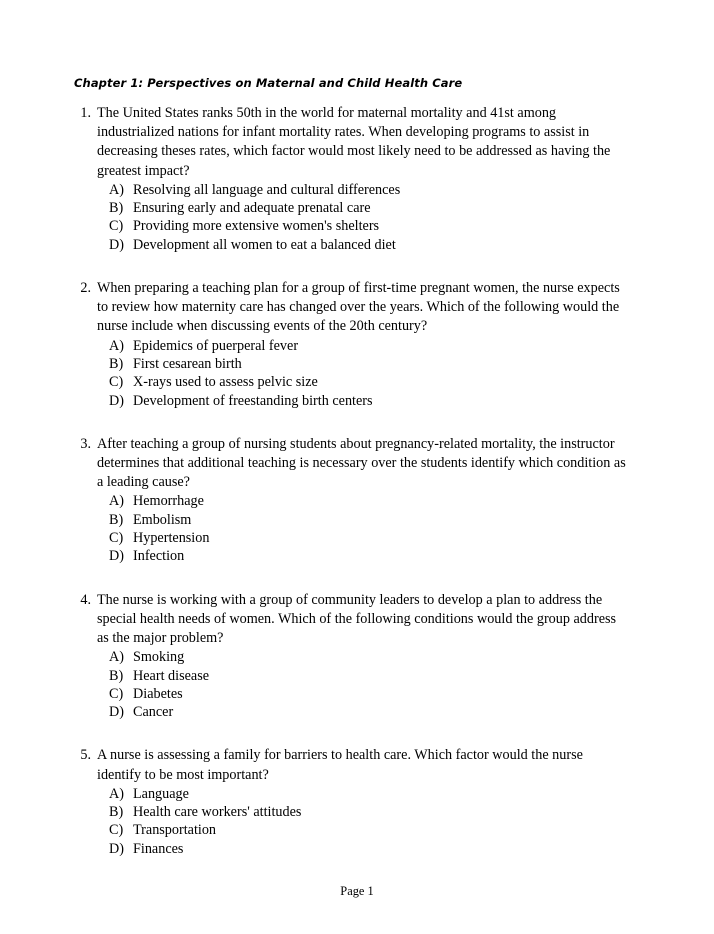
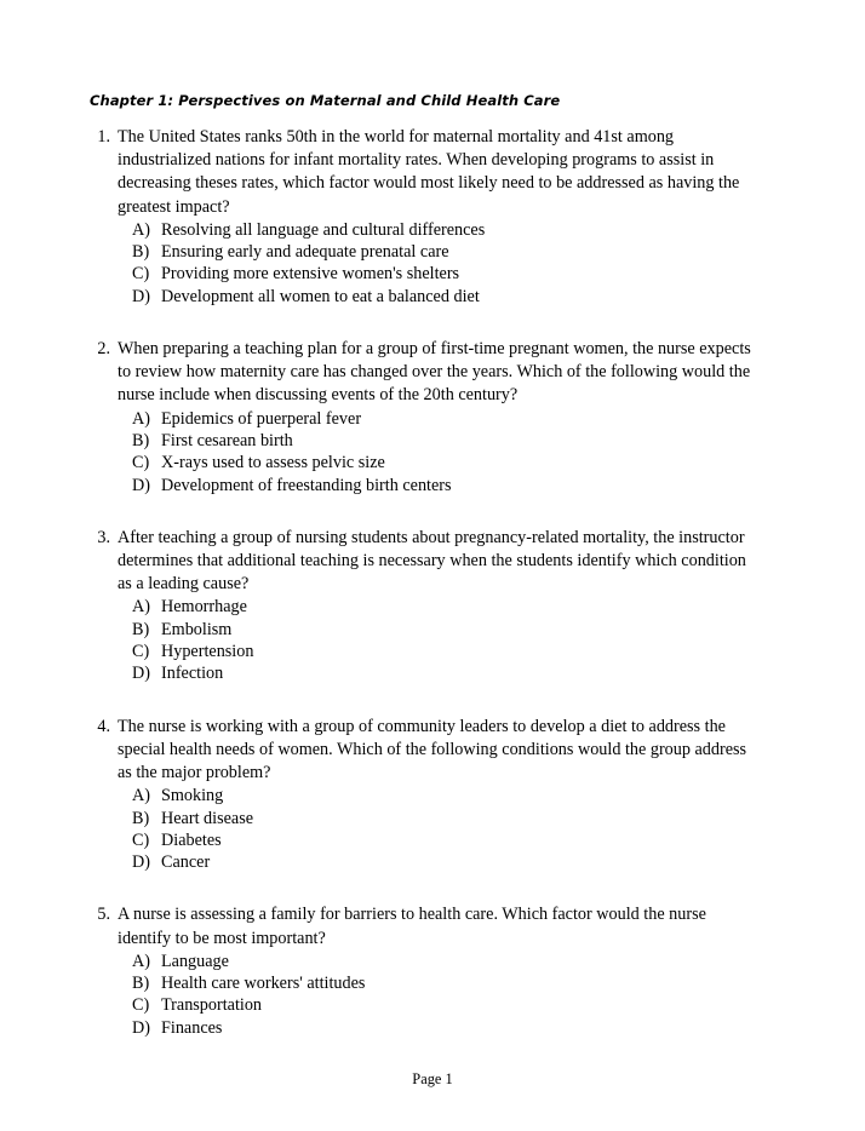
  Chapter 1: Perspectives on Maternal and Child Health Care
  1.
  The United States ranks 50th in the world for maternal mortality and 41st among industrialized nations for infant mortality rates. When developing programs to assist in decreasing theses rates, which factor would most likely need to be addressed as having the greatest impact?
  A)
  Resolving all language and cultural differences
  B)
  Ensuring early and adequate prenatal care
  C)
  Providing more extensive women's shelters
  D)
  Development all women to eat a balanced diet
  2.
  When preparing a teaching plan for a group of first-time pregnant women, the nurse expects to review how maternity care has changed over the years. Which of the following would the nurse include when discussing events of the 20th century?
  A)
  Epidemics of puerperal fever
  B)
  First cesarean birth
  C)
  X-rays used to assess pelvic size
  D)
  Development of freestanding birth centers
  3.
- After teaching a group of nursing students about pregnancy-related mortality, the instructor determines that additional teaching is necessary over the students identify which condition as a leading cause?
+ After teaching a group of nursing students about pregnancy-related mortality, the instructor determines that additional teaching is necessary when the students identify which condition as a leading cause?
  A)
  Hemorrhage
  B)
  Embolism
  C)
  Hypertension
  D)
  Infection
  4.
- The nurse is working with a group of community leaders to develop a plan to address the special health needs of women. Which of the following conditions would the group address as the major problem?
+ The nurse is working with a group of community leaders to develop a diet to address the special health needs of women. Which of the following conditions would the group address as the major problem?
  A)
  Smoking
  B)
  Heart disease
  C)
  Diabetes
  D)
  Cancer
  5.
  A nurse is assessing a family for barriers to health care. Which factor would the nurse identify to be most important?
  A)
  Language
  B)
  Health care workers' attitudes
  C)
  Transportation
  D)
  Finances
  Page 1
